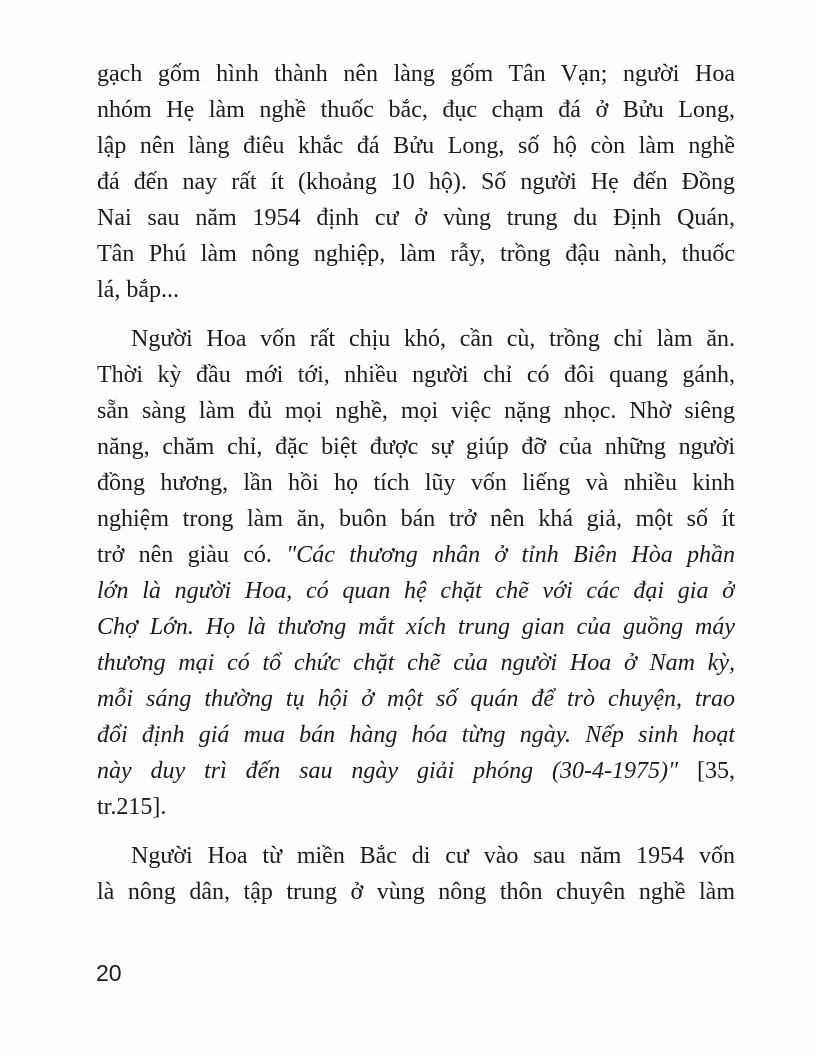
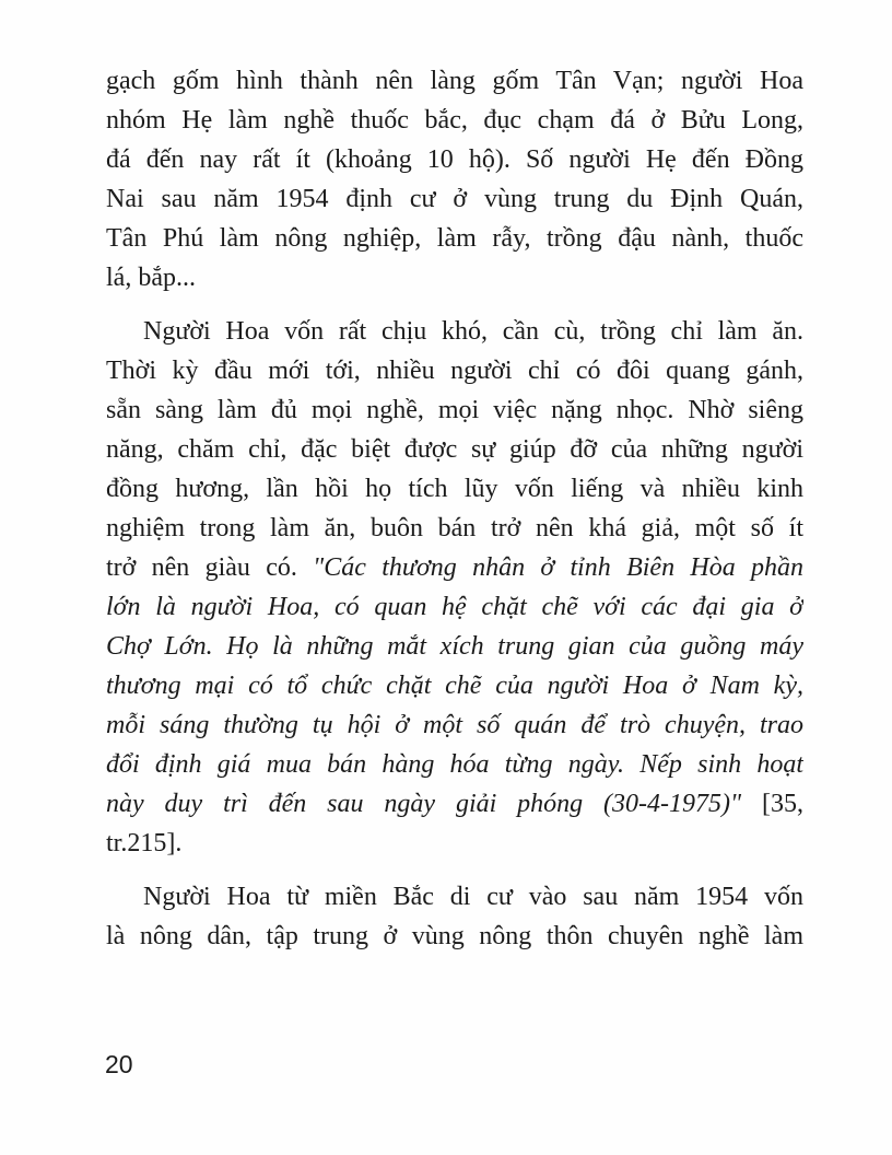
  gạch gốm hình thành nên làng gốm Tân Vạn; người Hoa
  nhóm Hẹ làm nghề thuốc bắc, đục chạm đá ở Bửu Long,
- lập nên làng điêu khắc đá Bửu Long, số hộ còn làm nghề
  đá đến nay rất ít (khoảng 10 hộ). Số người Hẹ đến Đồng
  Nai sau năm 1954 định cư ở vùng trung du Định Quán,
  Tân Phú làm nông nghiệp, làm rẫy, trồng đậu nành, thuốc
  lá, bắp...
  Người Hoa vốn rất chịu khó, cần cù, trồng chỉ làm ăn.
  Thời kỳ đầu mới tới, nhiều người chỉ có đôi quang gánh,
  sẵn sàng làm đủ mọi nghề, mọi việc nặng nhọc. Nhờ siêng
  năng, chăm chỉ, đặc biệt được sự giúp đỡ của những người
  đồng hương, lần hồi họ tích lũy vốn liếng và nhiều kinh
  nghiệm trong làm ăn, buôn bán trở nên khá giả, một số ít
  trở nên giàu có. "Các thương nhân ở tỉnh Biên Hòa phần
  lớn là người Hoa, có quan hệ chặt chẽ với các đại gia ở
- Chợ Lớn. Họ là thương mắt xích trung gian của guồng máy
+ Chợ Lớn. Họ là những mắt xích trung gian của guồng máy
  thương mại có tổ chức chặt chẽ của người Hoa ở Nam kỳ,
  mỗi sáng thường tụ hội ở một số quán để trò chuyện, trao
  đổi định giá mua bán hàng hóa từng ngày. Nếp sinh hoạt
  này duy trì đến sau ngày giải phóng (30-4-1975)" [35,
  tr.215].
  Người Hoa từ miền Bắc di cư vào sau năm 1954 vốn
  là nông dân, tập trung ở vùng nông thôn chuyên nghề làm
  20
